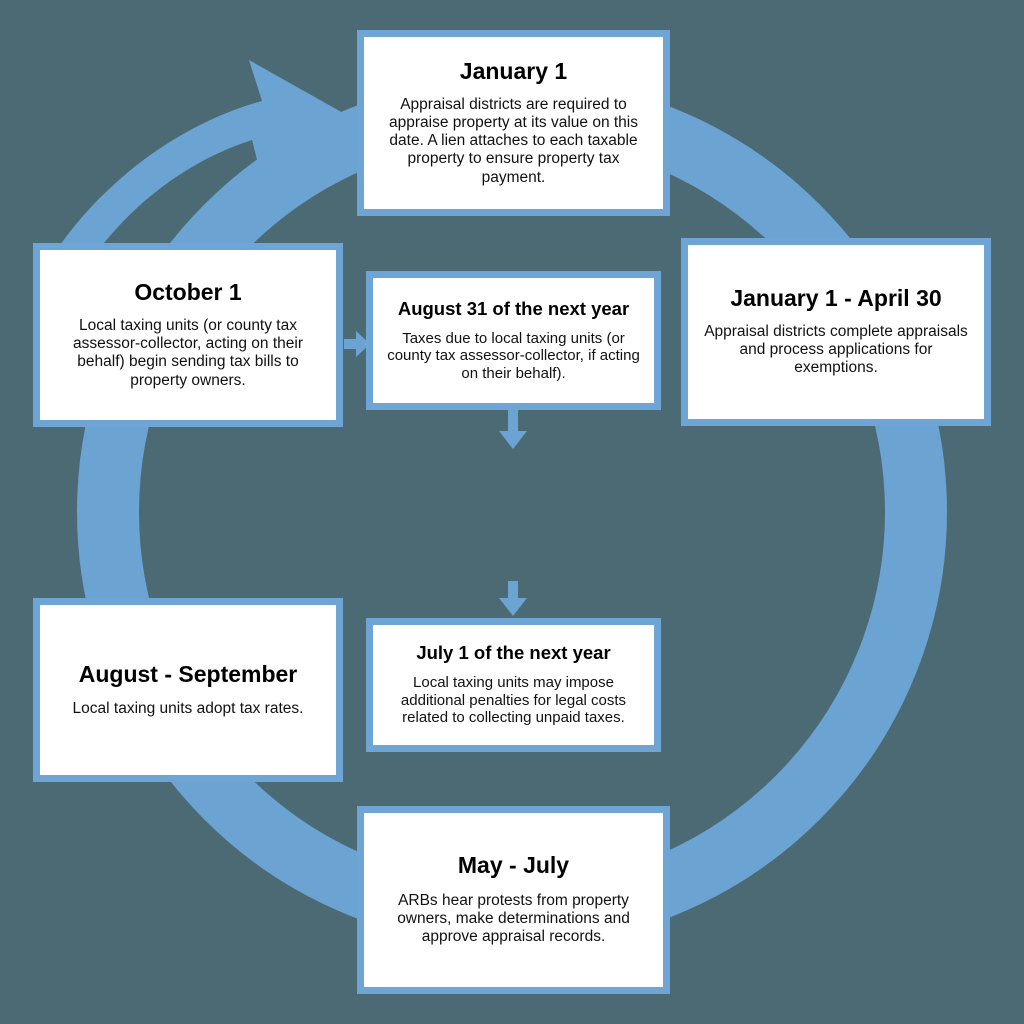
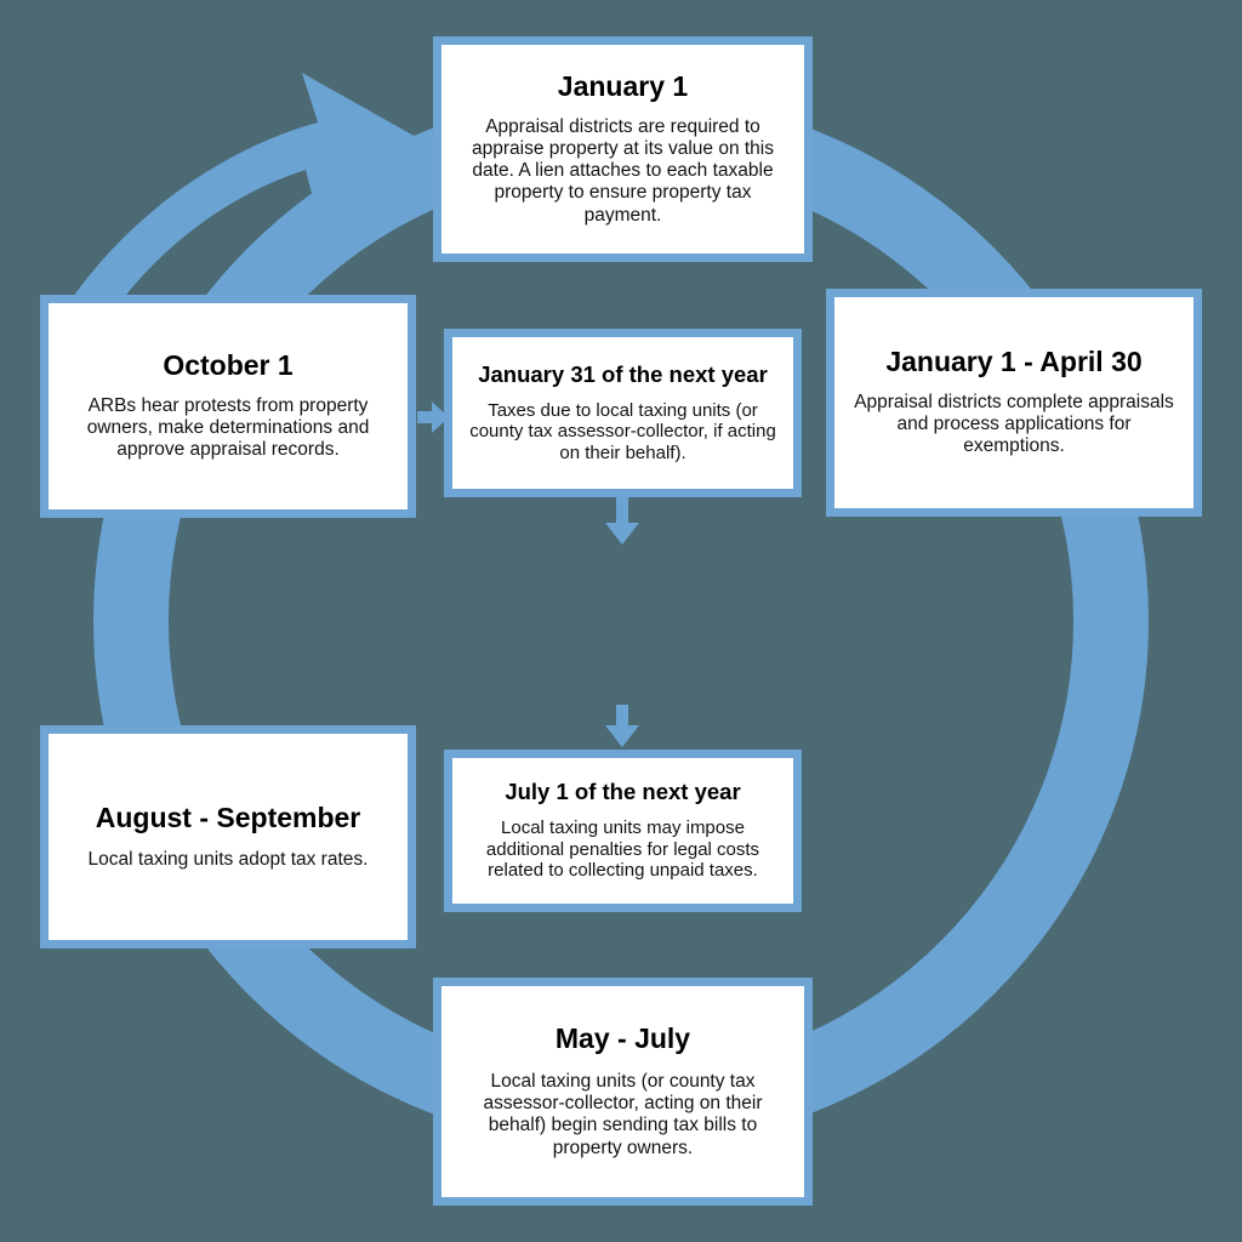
  January 1
  Appraisal districts are required to appraise property at its value on this date. A lien attaches to each taxable property to ensure property tax payment.
  January 1 - April 30
  Appraisal districts complete appraisals and process applications for exemptions.
  May - July
- ARBs hear protests from property owners, make determinations and approve appraisal records.
+ Local taxing units (or county tax assessor-collector, acting on their behalf) begin sending tax bills to property owners.
  August - September
  Local taxing units adopt tax rates.
  October 1
- Local taxing units (or county tax assessor-collector, acting on their behalf) begin sending tax bills to property owners.
+ ARBs hear protests from property owners, make determinations and approve appraisal records.
- August 31 of the next year
+ January 31 of the next year
  Taxes due to local taxing units (or county tax assessor-collector, if acting on their behalf).
  July 1 of the next year
  Local taxing units may impose additional penalties for legal costs related to collecting unpaid taxes.
